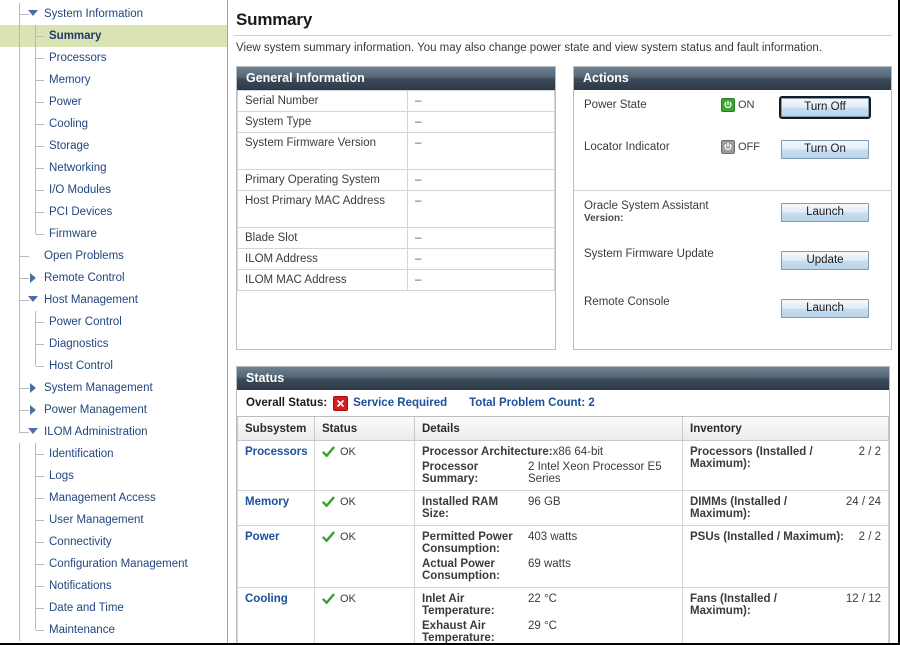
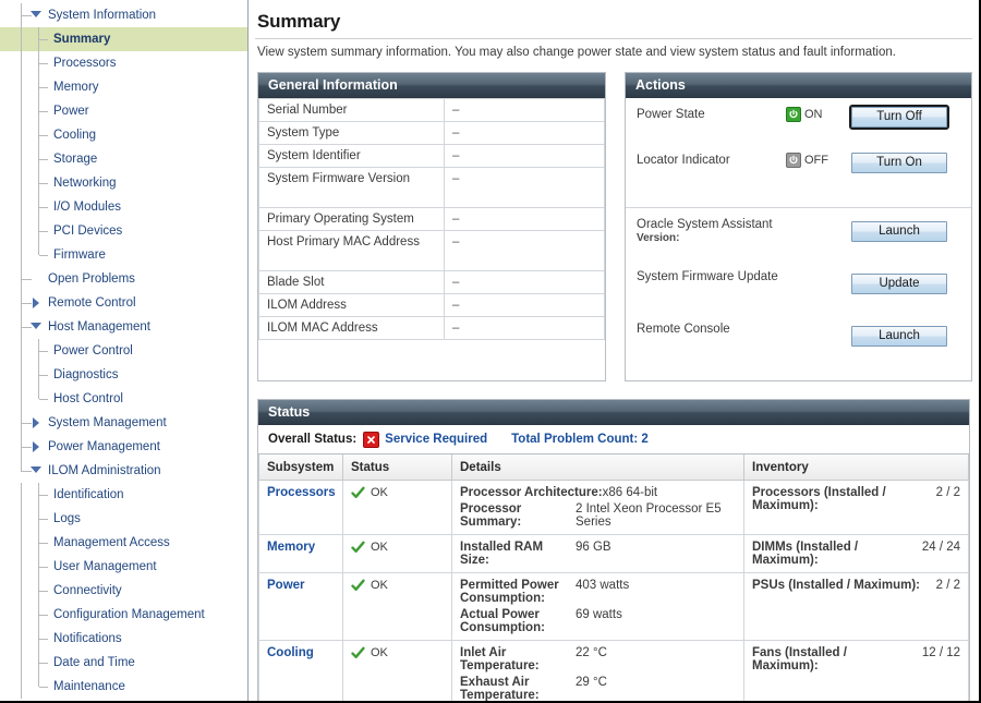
  System Information
  Summary
  Processors
  Memory
  Power
  Cooling
  Storage
  Networking
  I/O Modules
  PCI Devices
  Firmware
  Open Problems
  Remote Control
  Host Management
  Power Control
  Diagnostics
  Host Control
  System Management
  Power Management
  ILOM Administration
  Identification
  Logs
  Management Access
  User Management
  Connectivity
  Configuration Management
  Notifications
  Date and Time
  Maintenance
  Summary
  View system summary information. You may also change power state and view system status and fault information.
  General Information
  Serial Number	–
  System Type	–
+ System Identifier	–
  System Firmware Version	–
  Primary Operating System	–
  Host Primary MAC Address	–
  Blade Slot	–
  ILOM Address	–
  ILOM MAC Address	–
  Actions
  Power State
  ON
  Turn Off
  Locator Indicator
  OFF
  Turn On
  Oracle System Assistant
  Version:
  Launch
  System Firmware Update
  Update
  Remote Console
  Launch
  Status
  Overall Status:
  Service Required
  Total Problem Count: 2
  Subsystem	Status	Details	Inventory
  Processors	OK	Processor Architecture:x86 64-bitProcessor Summary:2 Intel Xeon Processor E5 Series	Processors (Installed / Maximum):2 / 2
  Memory	OK	Installed RAM Size:96 GB	DIMMs (Installed / Maximum):24 / 24
  Power	OK	Permitted Power Consumption:403 wattsActual Power Consumption:69 watts	PSUs (Installed / Maximum): 2 / 2
  Cooling	OK	Inlet Air Temperature:22 °CExhaust Air Temperature:29 °C	Fans (Installed / Maximum):12 / 12
